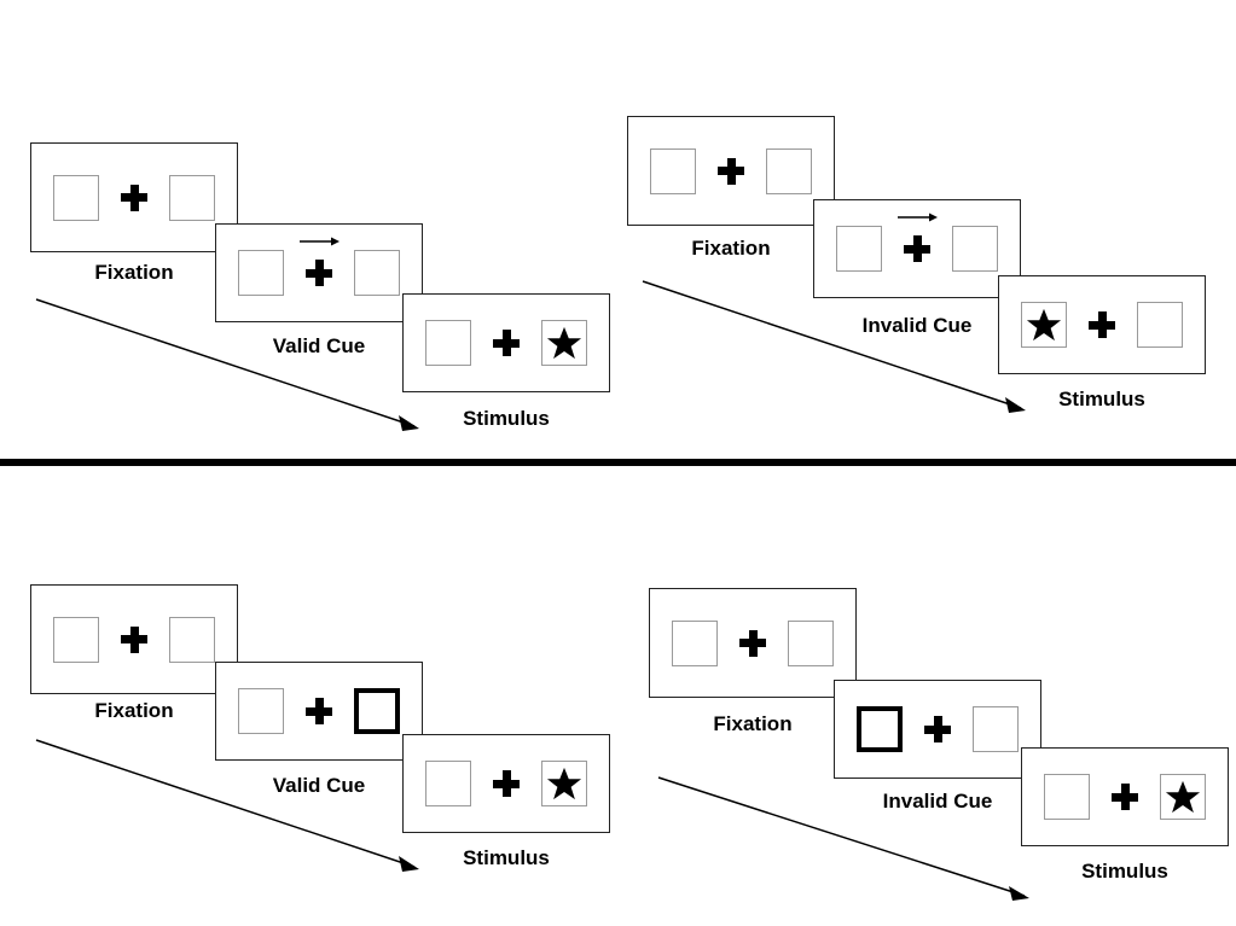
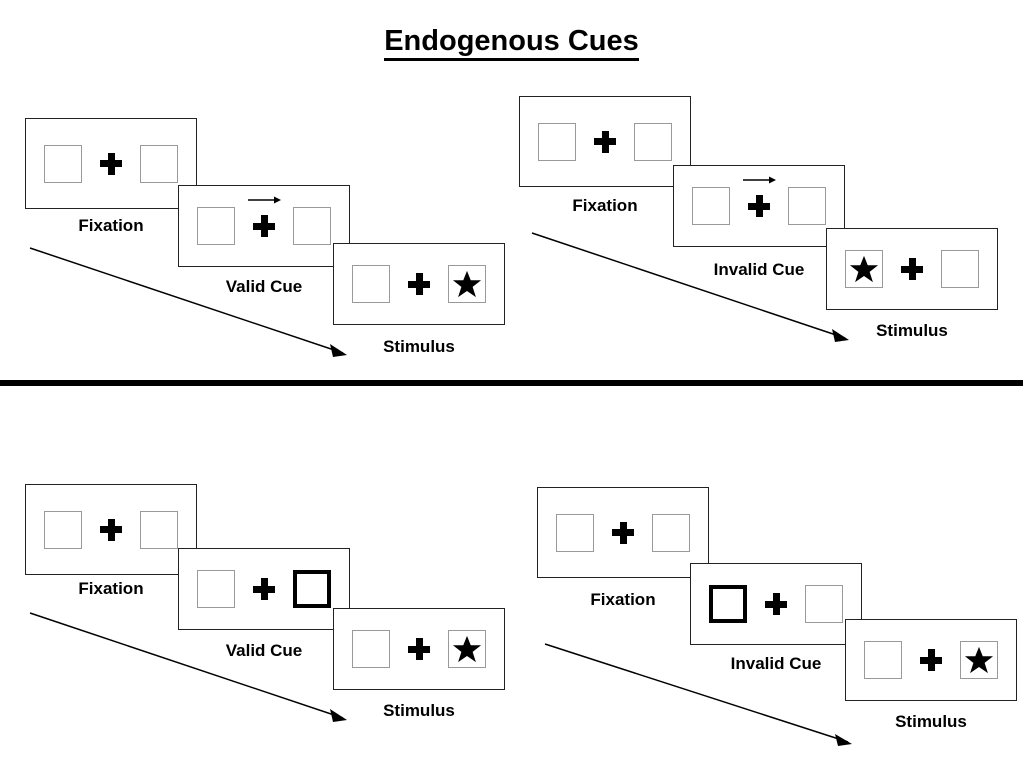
+ Endogenous Cues
  Fixation
  Valid Cue
  Stimulus
  Fixation
  Invalid Cue
  Stimulus
  Fixation
  Valid Cue
  Stimulus
  Fixation
  Invalid Cue
  Stimulus
